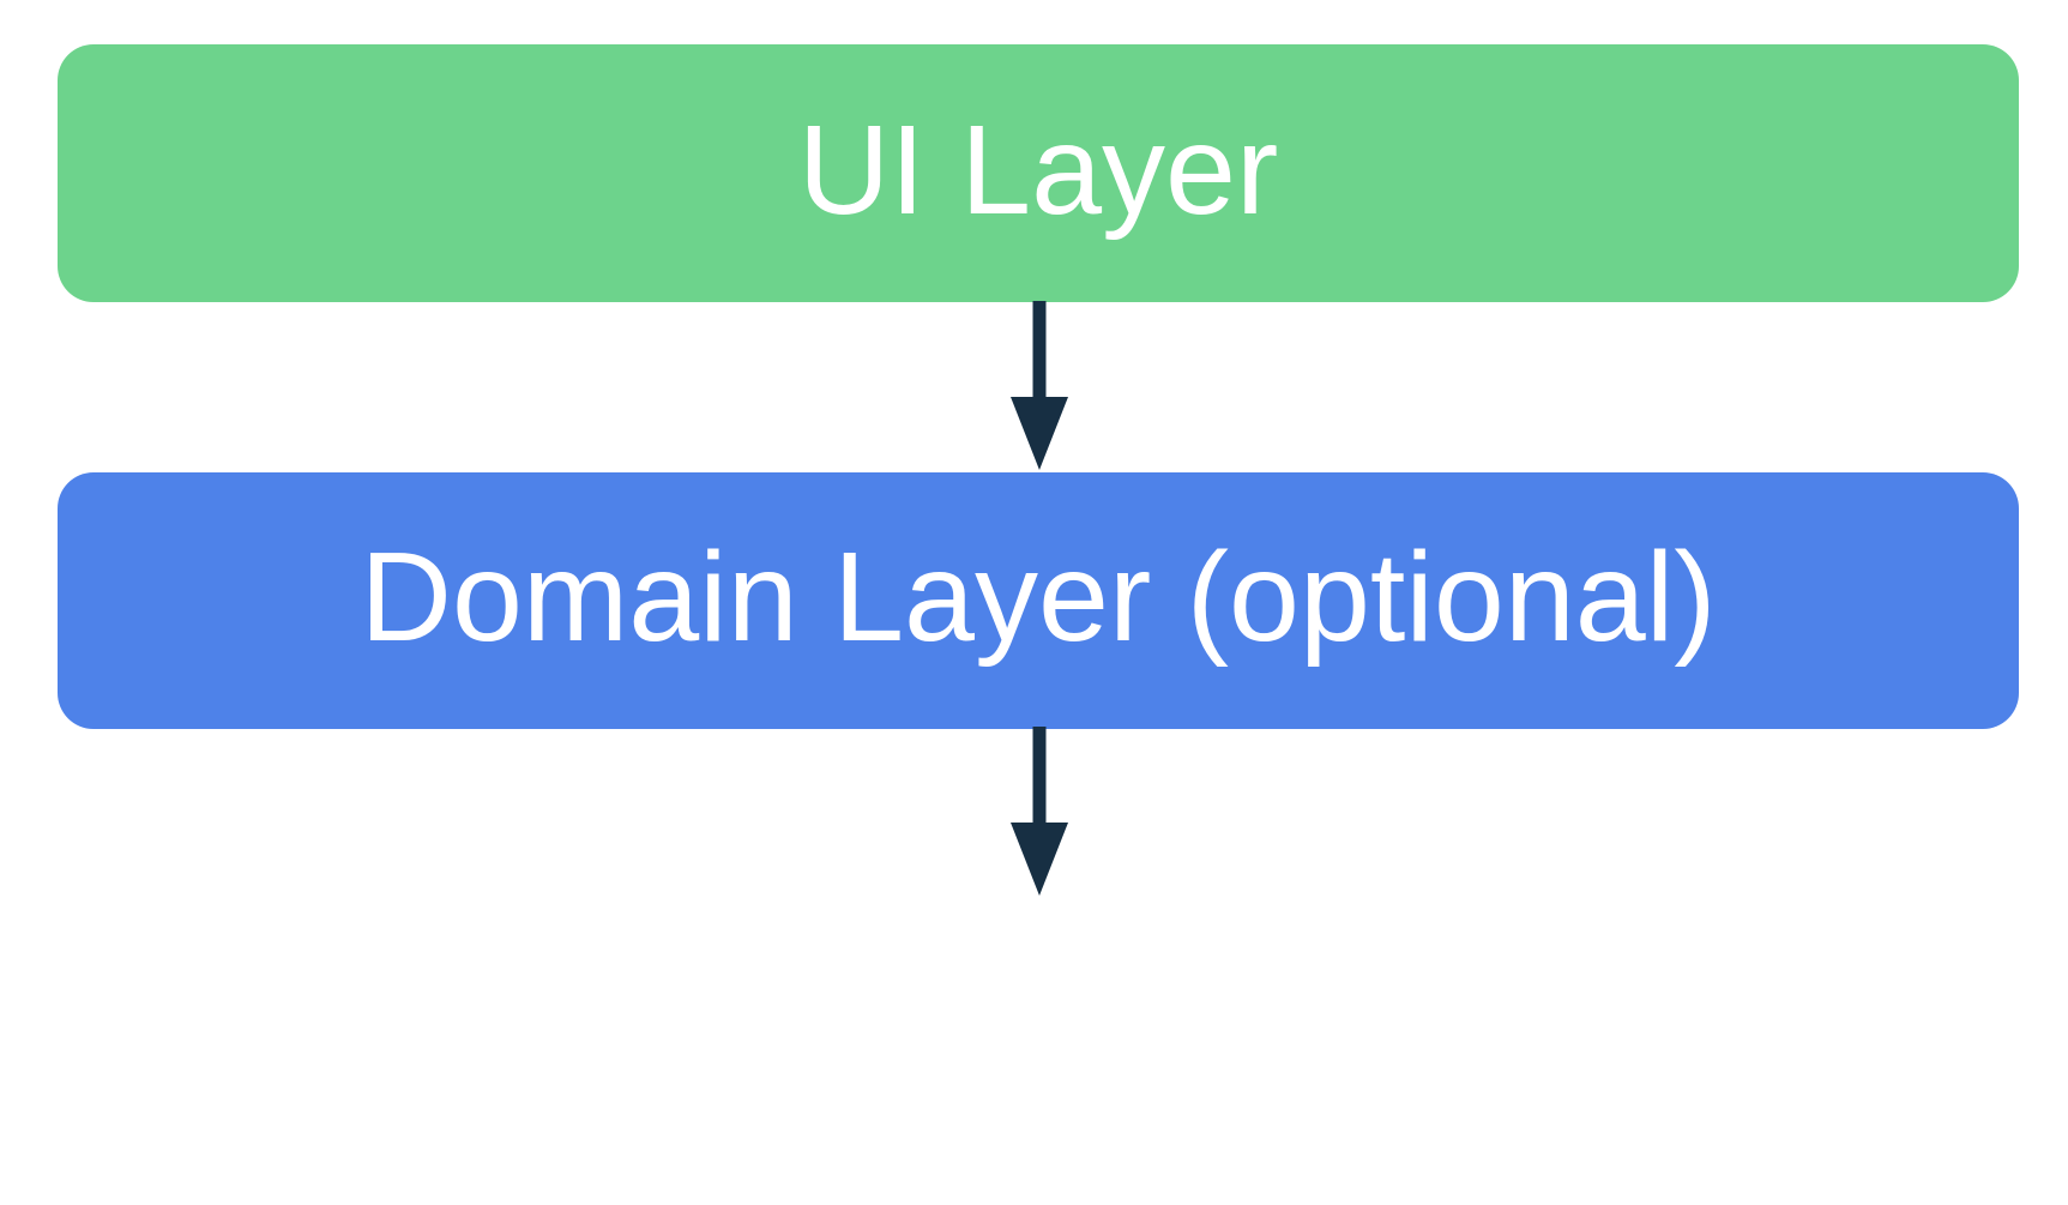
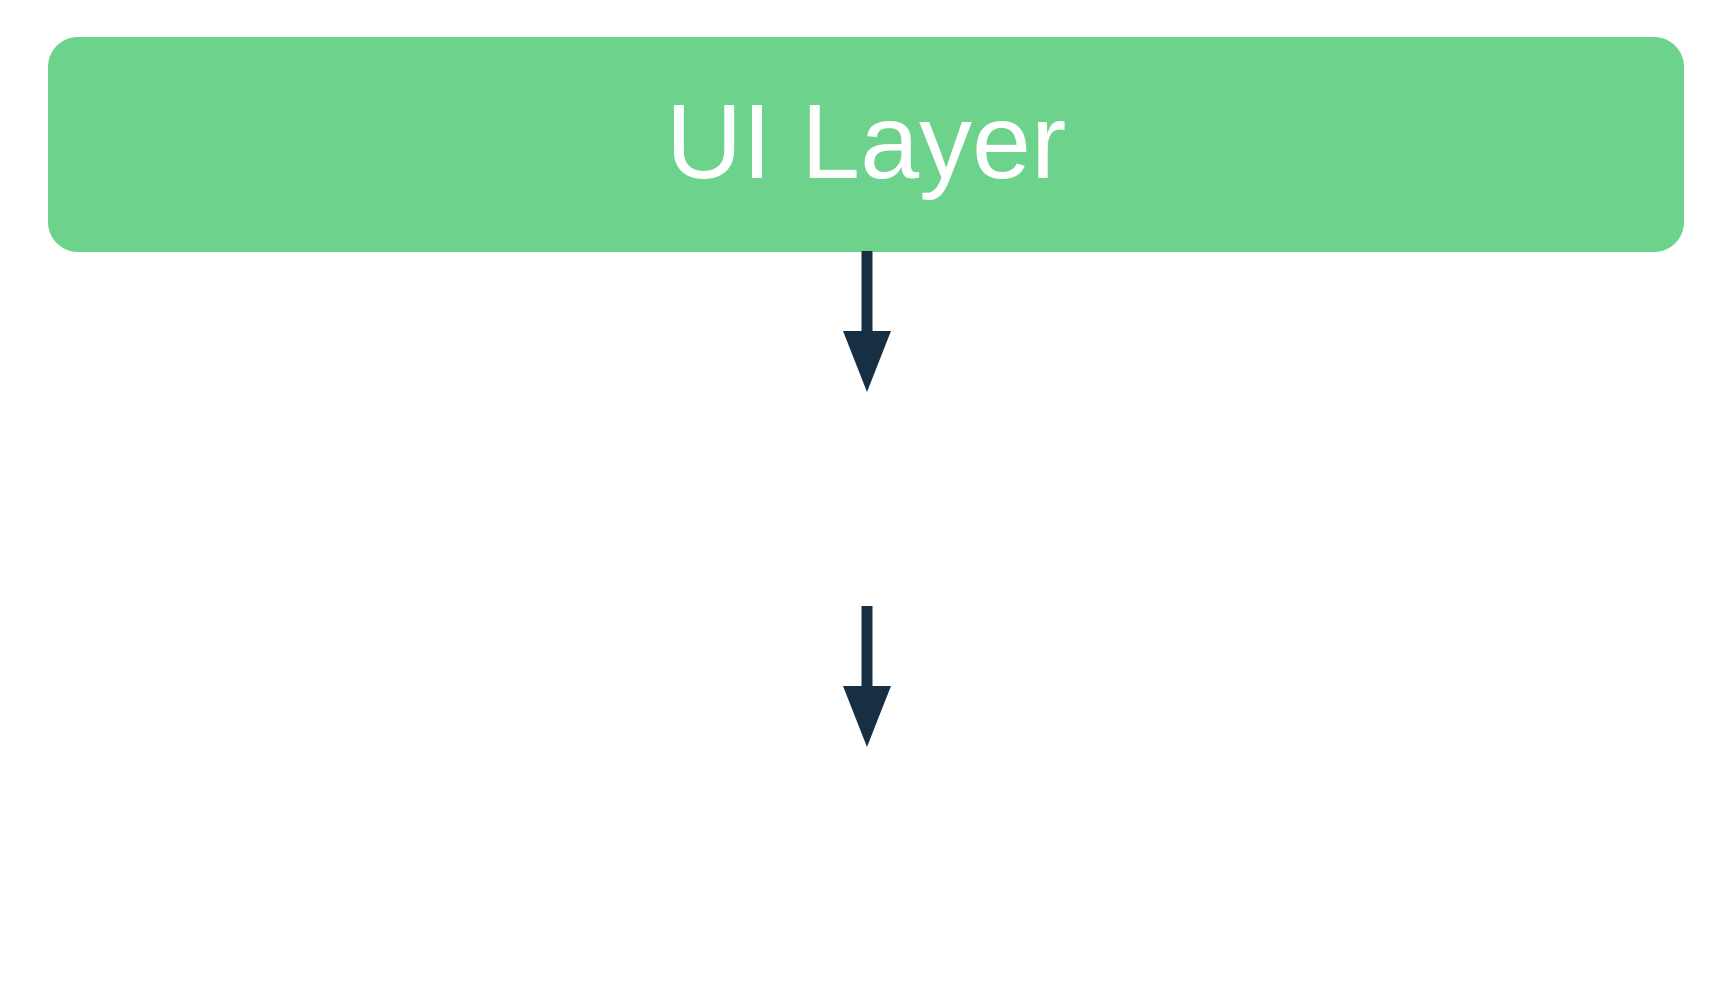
  UI Layer
- Domain Layer (optional)
